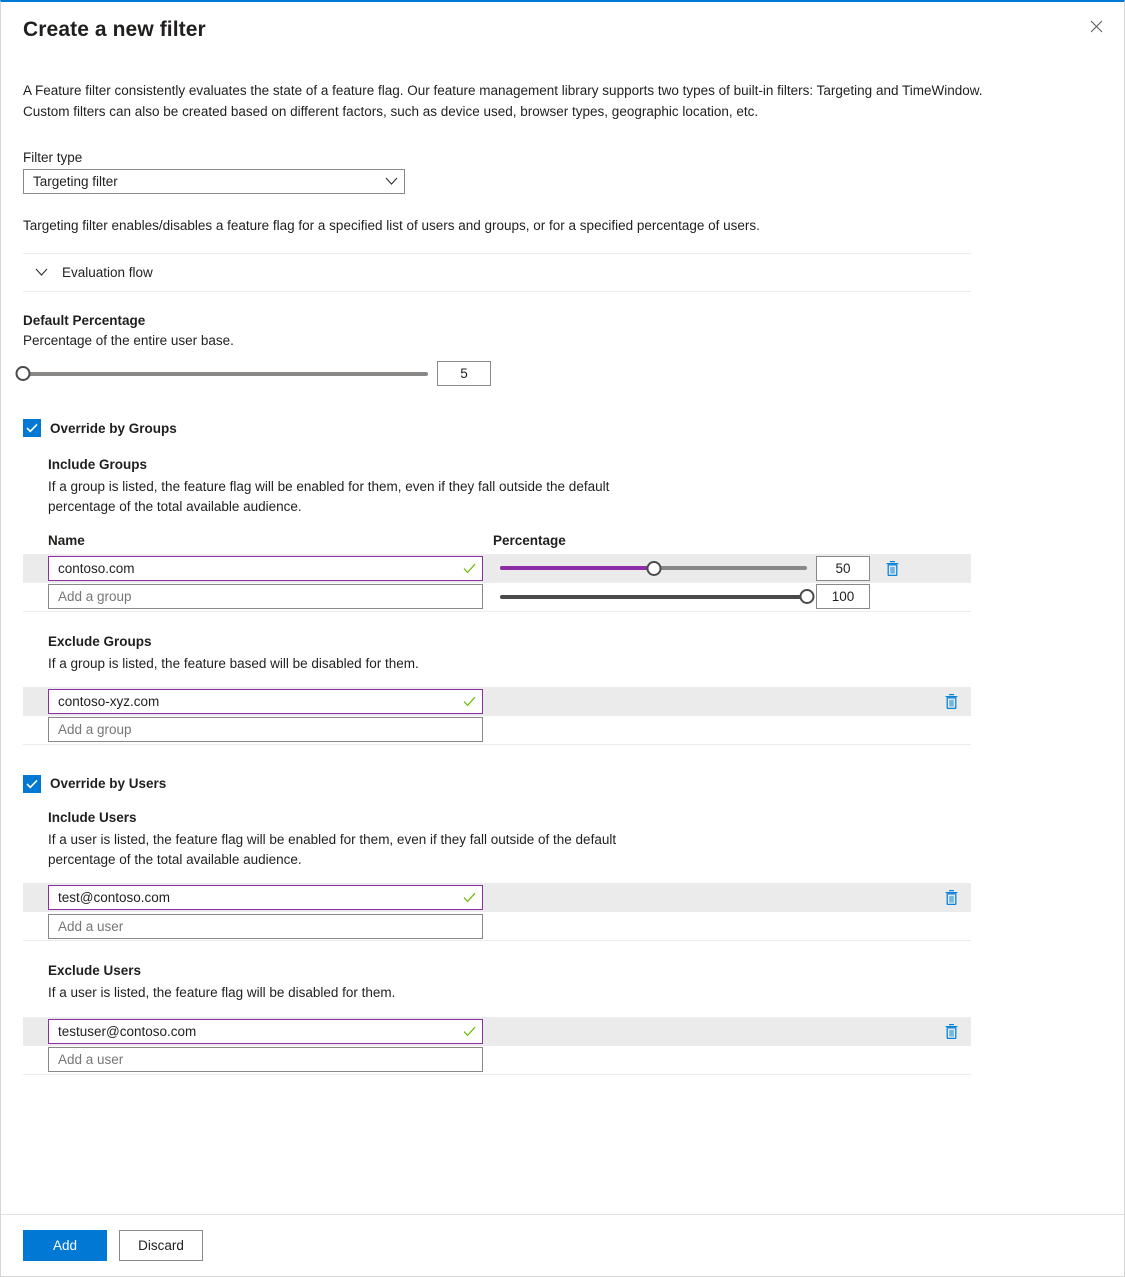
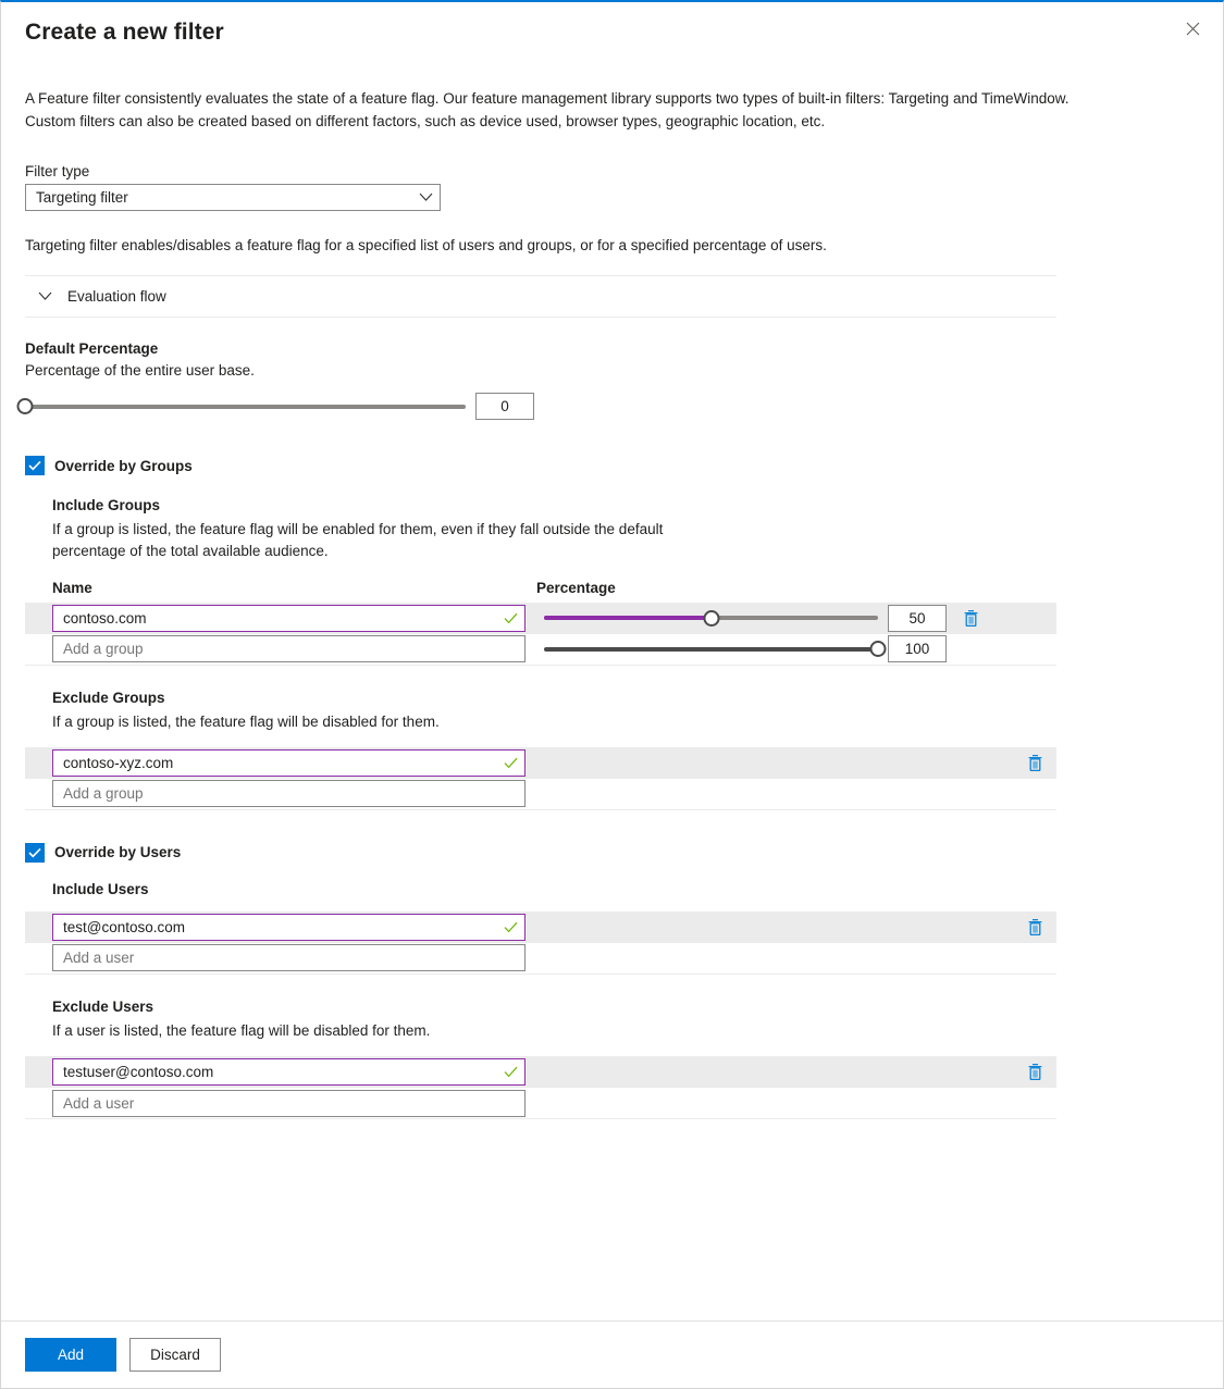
  Create a new filter
  A Feature filter consistently evaluates the state of a feature flag. Our feature management library supports two types of built-in filters: Targeting and TimeWindow. Custom filters can also be created based on different factors, such as device used, browser types, geographic location, etc.
  Filter type
  Targeting filter
  Targeting filter enables/disables a feature flag for a specified list of users and groups, or for a specified percentage of users.
  Evaluation flow
  Default Percentage
  Percentage of the entire user base.
- 5
+ 0
  Override by Groups
  Include Groups
  If a group is listed, the feature flag will be enabled for them, even if they fall outside the default percentage of the total available audience.
  Name
  Percentage
  contoso.com
  50
  Add a group
  100
  Exclude Groups
- If a group is listed, the feature based will be disabled for them.
+ If a group is listed, the feature flag will be disabled for them.
  contoso-xyz.com
  Add a group
  Override by Users
  Include Users
- If a user is listed, the feature flag will be enabled for them, even if they fall outside of the default percentage of the total available audience.
  test@contoso.com
  Add a user
  Exclude Users
  If a user is listed, the feature flag will be disabled for them.
  testuser@contoso.com
  Add a user
  Add
  Discard
